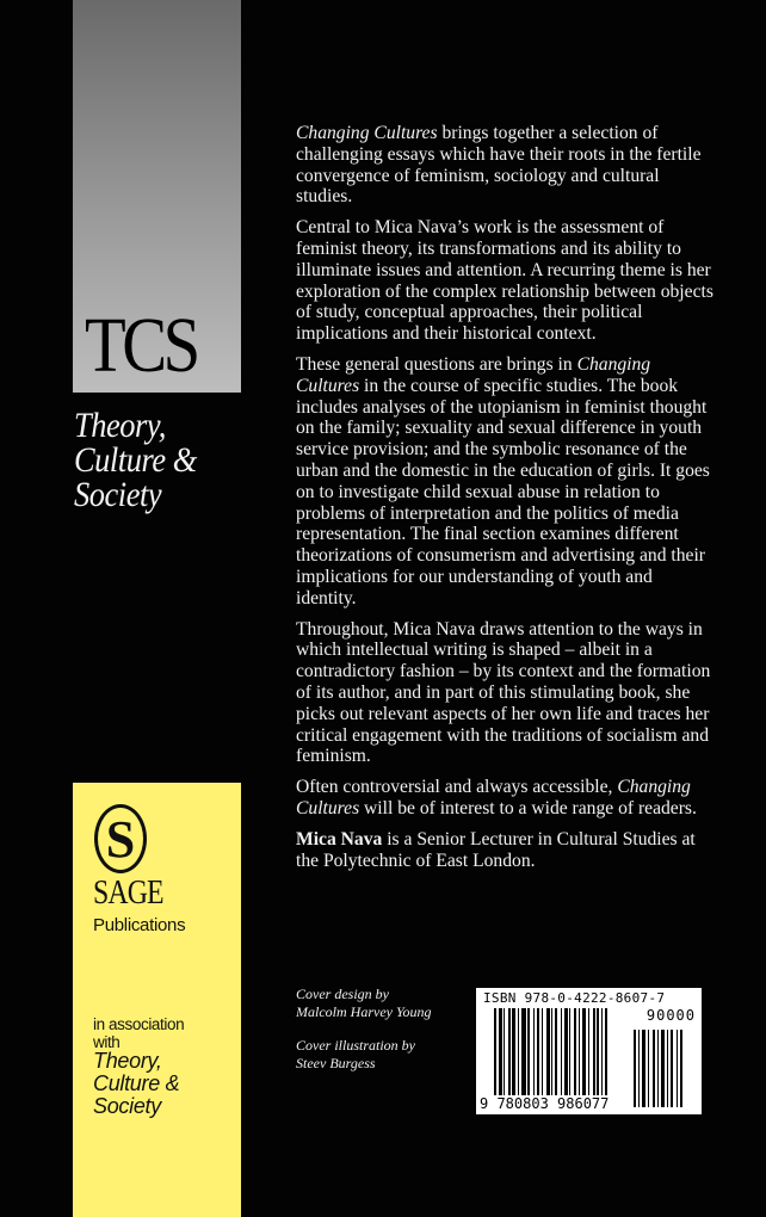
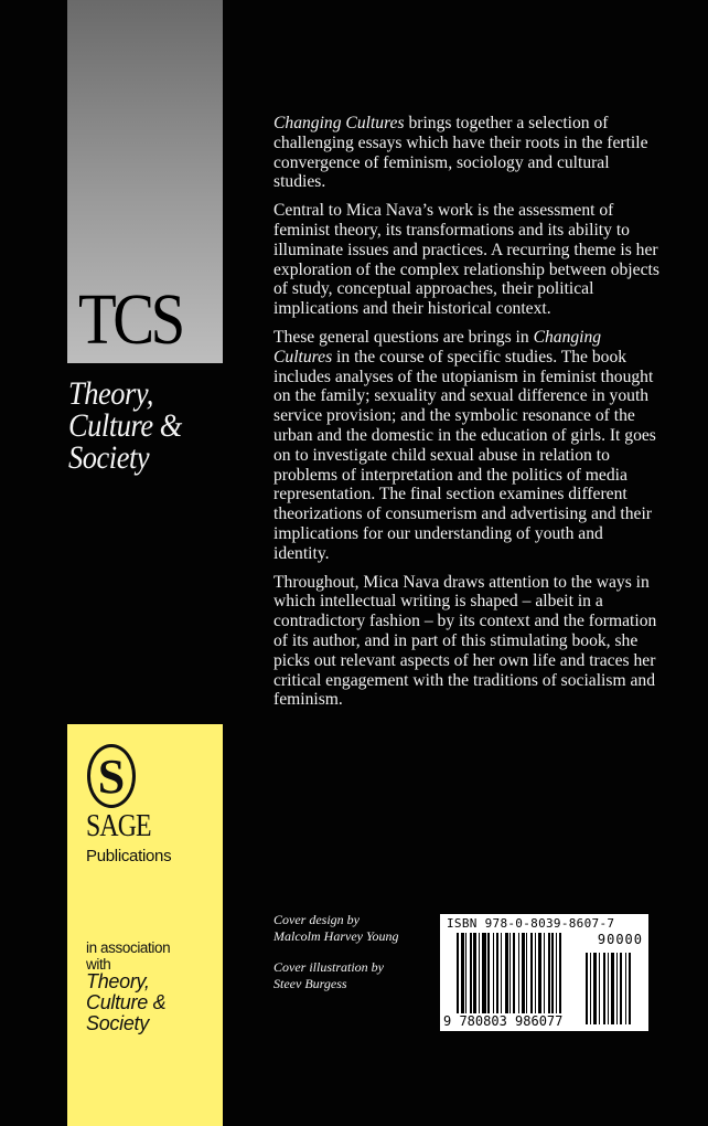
  TCS
  Theory,
  Culture &
  Society
  Changing Cultures brings together a selection of challenging essays which have their roots in the fertile convergence of feminism, sociology and cultural studies.
- Central to Mica Nava’s work is the assessment of feminist theory, its transformations and its ability to illuminate issues and attention. A recurring theme is her exploration of the complex relationship between objects of study, conceptual approaches, their political implications and their historical context.
+ Central to Mica Nava’s work is the assessment of feminist theory, its transformations and its ability to illuminate issues and practices. A recurring theme is her exploration of the complex relationship between objects of study, conceptual approaches, their political implications and their historical context.
  These general questions are brings in Changing Cultures in the course of specific studies. The book includes analyses of the utopianism in feminist thought on the family; sexuality and sexual difference in youth service provision; and the symbolic resonance of the urban and the domestic in the education of girls. It goes on to investigate child sexual abuse in relation to problems of interpretation and the politics of media representation. The final section examines different theorizations of consumerism and advertising and their implications for our understanding of youth and identity.
  Throughout, Mica Nava draws attention to the ways in which intellectual writing is shaped – albeit in a contradictory fashion – by its context and the formation of its author, and in part of this stimulating book, she picks out relevant aspects of her own life and traces her critical engagement with the traditions of socialism and feminism.
- Often controversial and always accessible, Changing Cultures will be of interest to a wide range of readers.
- Mica Nava is a Senior Lecturer in Cultural Studies at the Polytechnic of East London.
  Cover design by
  Malcolm Harvey Young
  Cover illustration by
  Steev Burgess
- ISBN 978-0-4222-8607-7
+ ISBN 978-0-8039-8607-7
  90000
  9 780803 986077
  S
  SAGE
  Publications
  in association
  with
  Theory,
  Culture &
  Society
